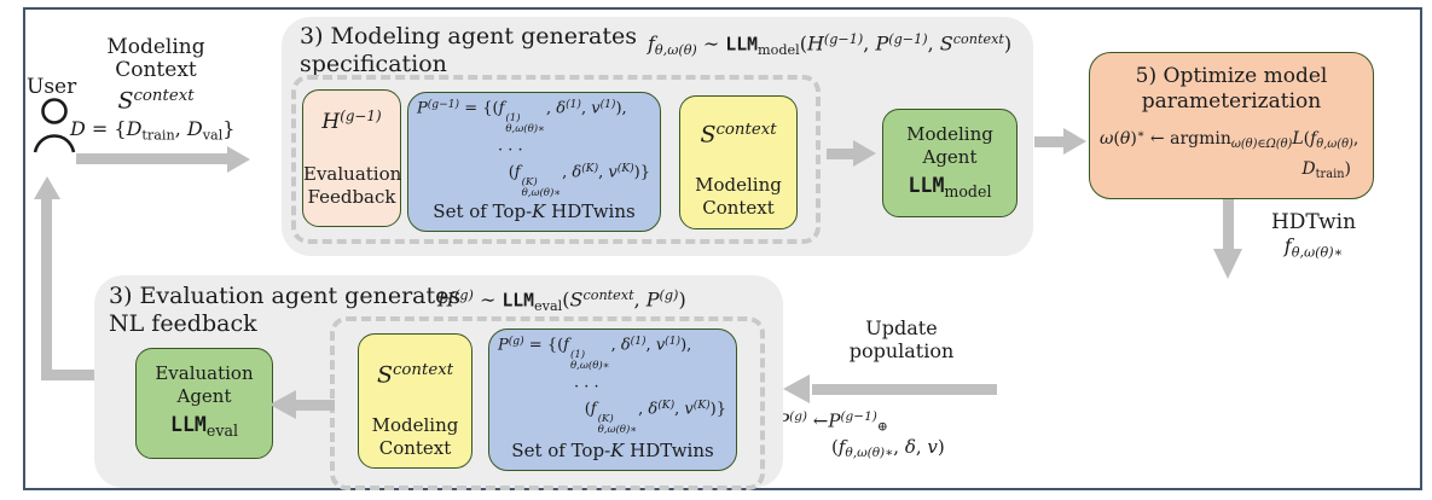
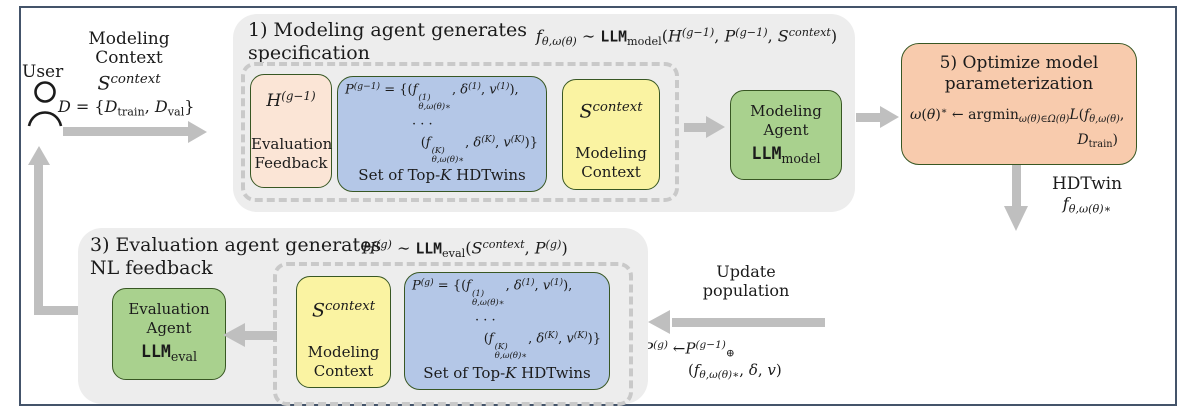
  User
  Modeling
  Context
  Scontext
  D = {Dtrain, Dval}
- 3) Modeling agent generates
+ 1) Modeling agent generates
  specification
  fθ,ω(θ) ∼ LLMmodel(H(g−1), P(g−1), Scontext)
  H(g−1)
  Evaluation
  Feedback
  P(g−1) = {(f
  (1)
  θ,ω(θ)∗
  , δ(1), v(1)),
  · · ·
  (f
  (K)
  θ,ω(θ)∗
  , δ(K), v(K))}
  Set of Top-K HDTwins
  Scontext
  Modeling
  Context
  Modeling
  Agent
  LLMmodel
  5) Optimize model
  parameterization
  ω(θ)∗ ← argminω(θ)∈Ω(θ)L(fθ,ω(θ),
  Dtrain)
  HDTwin
  fθ,ω(θ)∗
  Update
  population
  P(g) ←P(g−1)⊕
  (fθ,ω(θ)∗, δ, v)
  3) Evaluation agent generates
  NL feedback
  H(g) ∼ LLMeval(Scontext, P(g))
  Evaluation
  Agent
  LLMeval
  Scontext
  Modeling
  Context
  P(g) = {(f
  (1)
  θ,ω(θ)∗
  , δ(1), v(1)),
  · · ·
  (f
  (K)
  θ,ω(θ)∗
  , δ(K), v(K))}
  Set of Top-K HDTwins
